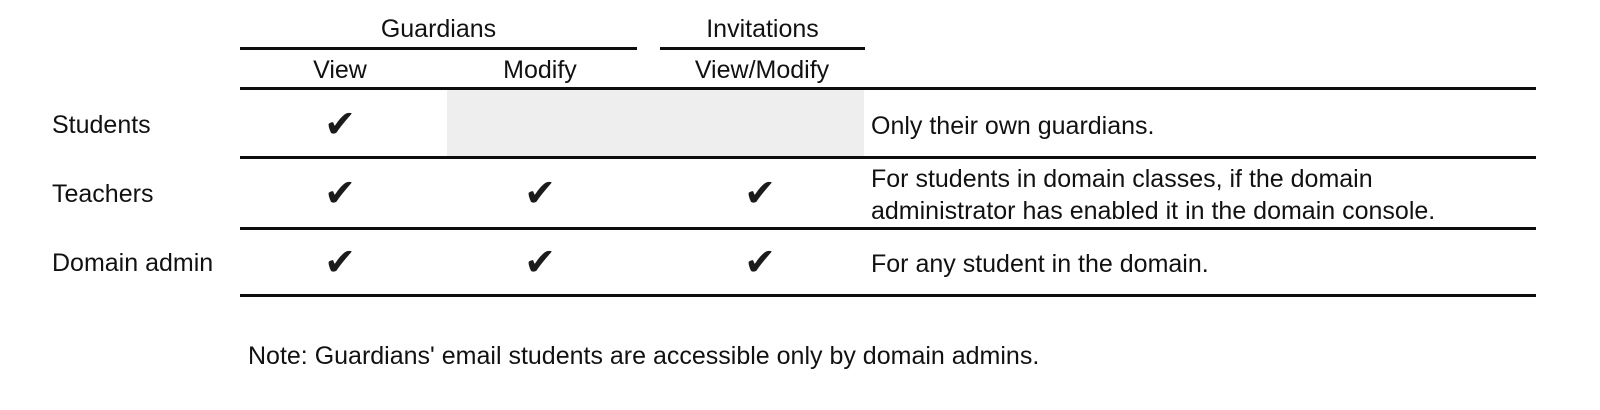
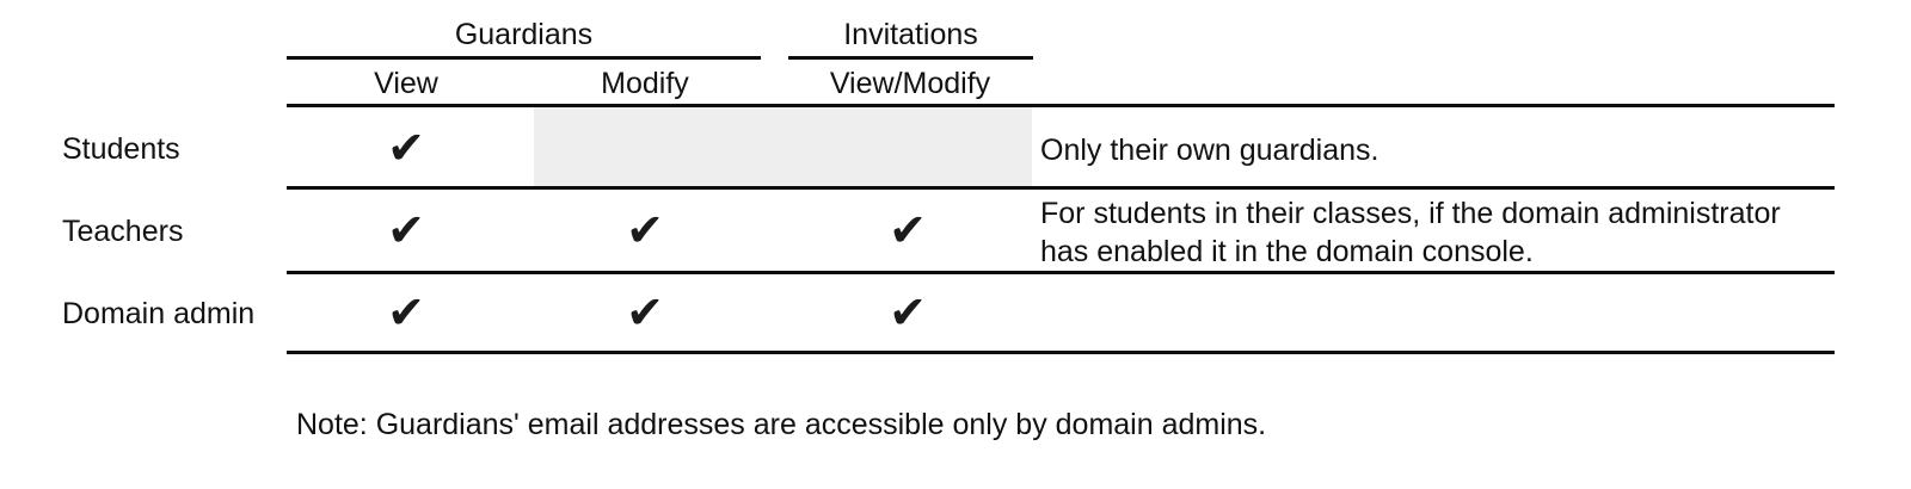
  Guardians
  Invitations
  View
  Modify
  View/Modify
  Students
  ✔
  Only their own guardians.
  Teachers
  ✔
  ✔
  ✔
- For students in domain classes, if the domain administrator has enabled it in the domain console.
+ For students in their classes, if the domain administrator has enabled it in the domain console.
  Domain admin
  ✔
  ✔
  ✔
- For any student in the domain.
- Note: Guardians' email students are accessible only by domain admins.
+ Note: Guardians' email addresses are accessible only by domain admins.
